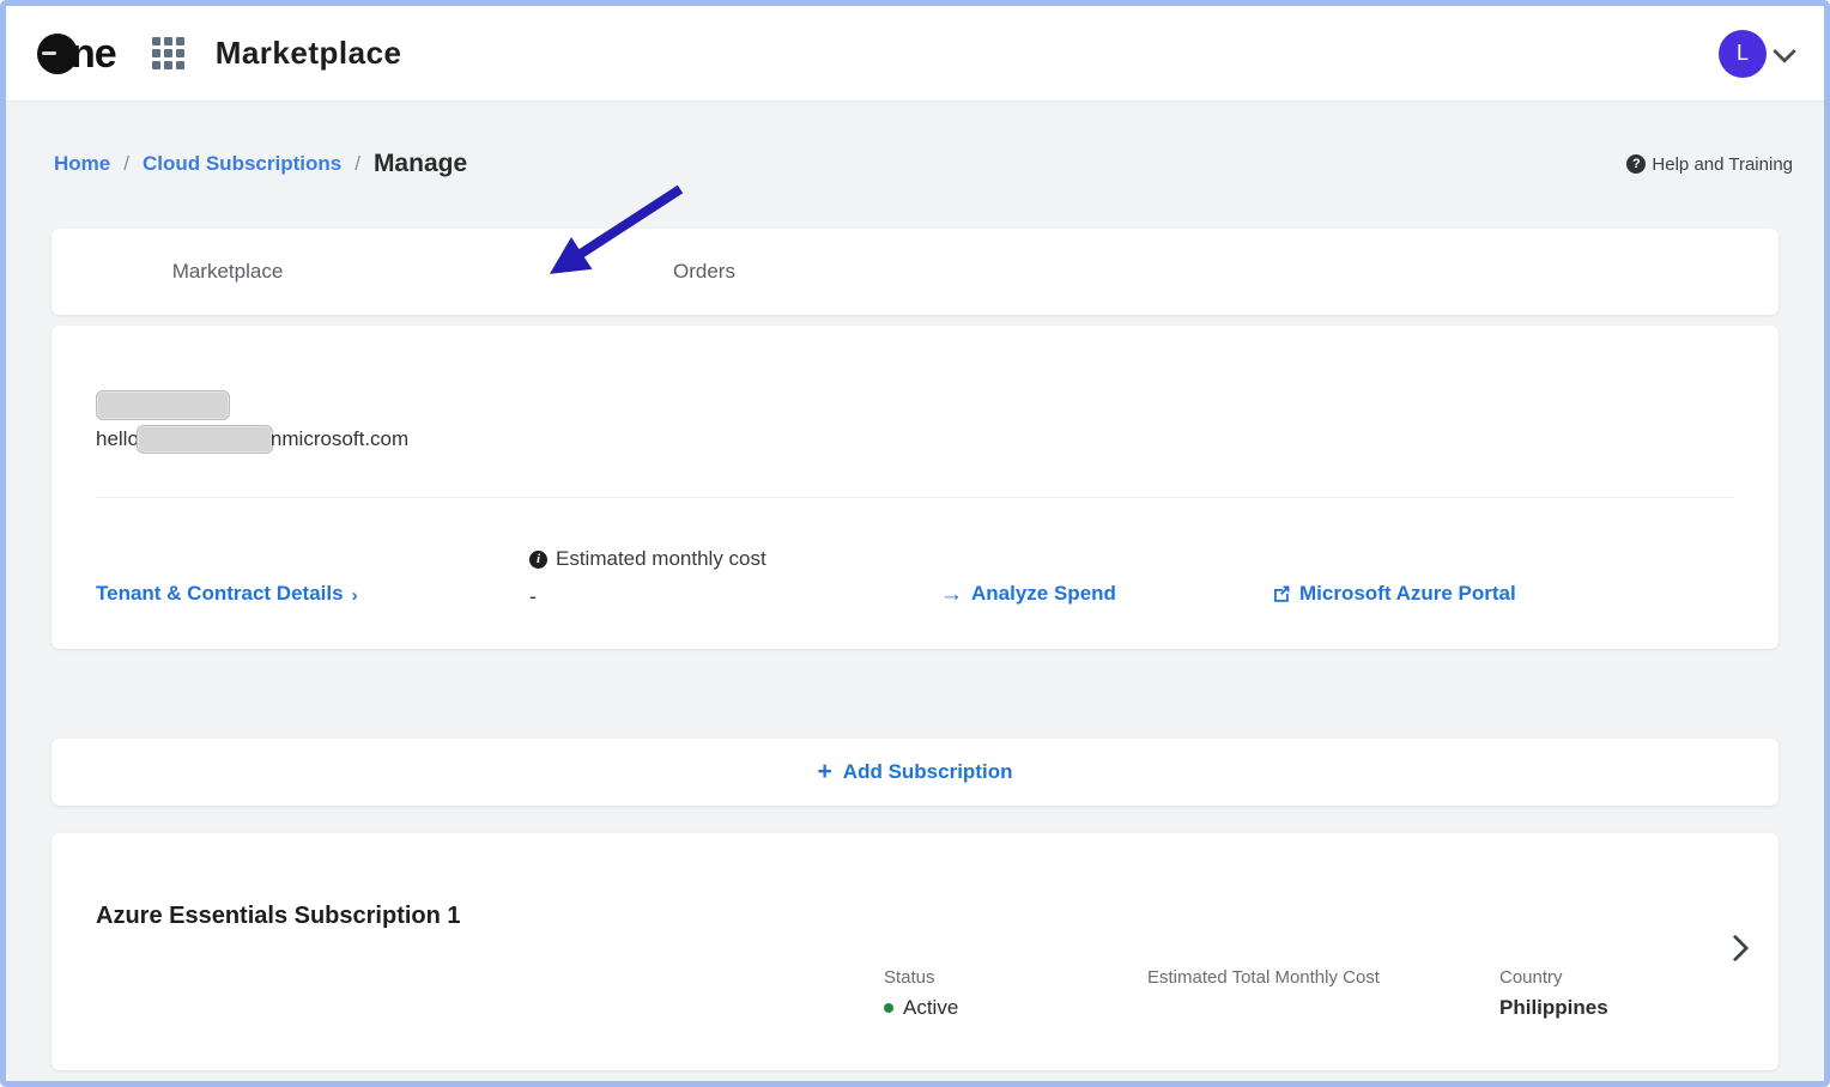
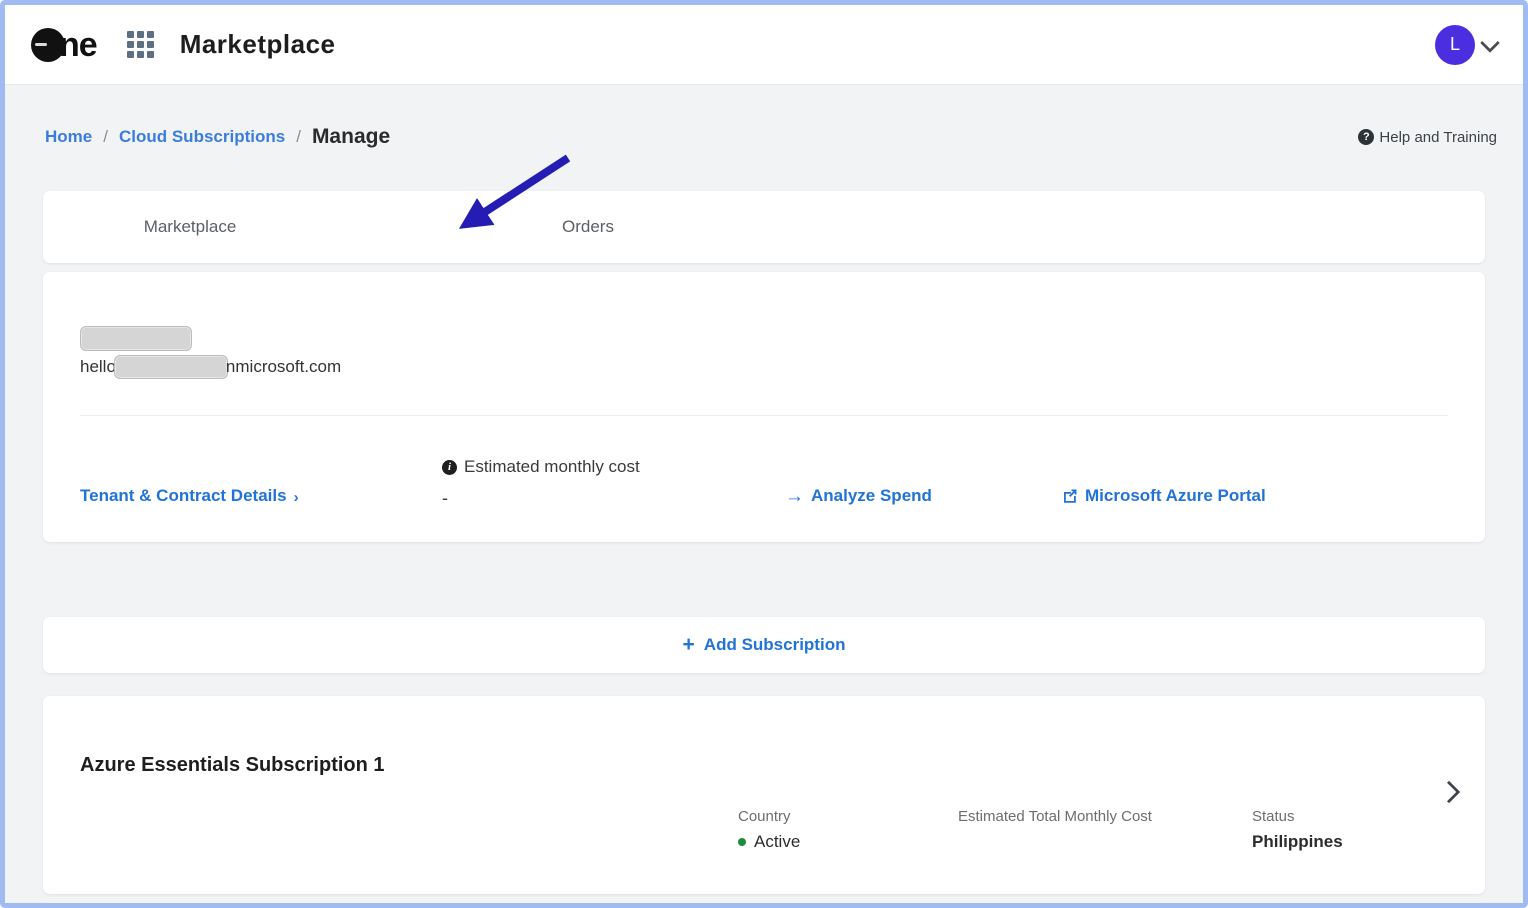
  ne
  Marketplace
  L
  Home
  /
  Cloud Subscriptions
  /
  Manage
  ?
  Help and Training
  Marketplace
  Orders
  hello
  nmicrosoft.com
  i
  Estimated monthly cost
  -
  Tenant & Contract Details
  ›
  →
  Analyze Spend
  Microsoft Azure Portal
  +
  Add Subscription
  Azure Essentials Subscription 1
- Status
+ Country
  Active
  Estimated Total Monthly Cost
- Country
+ Status
  Philippines
